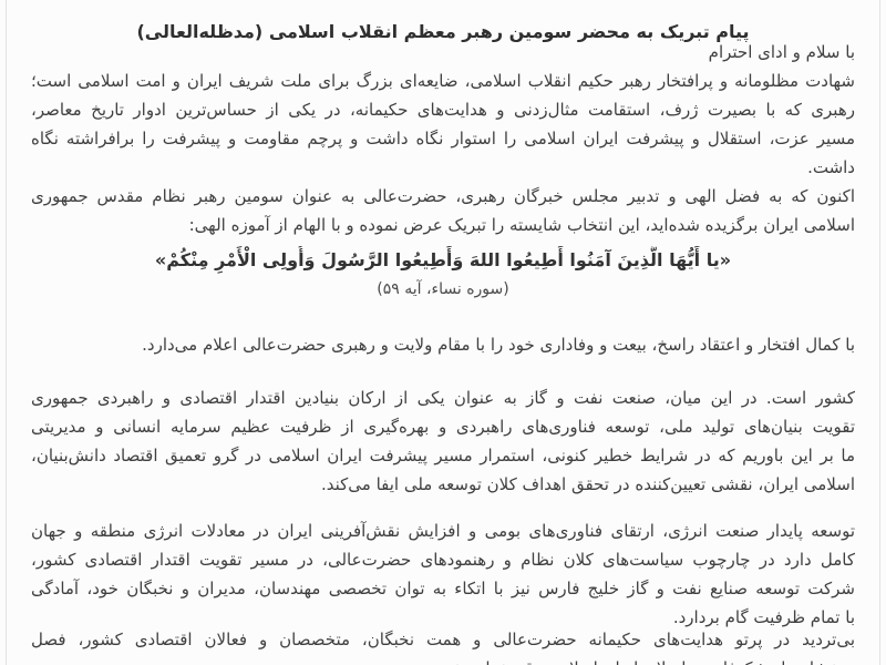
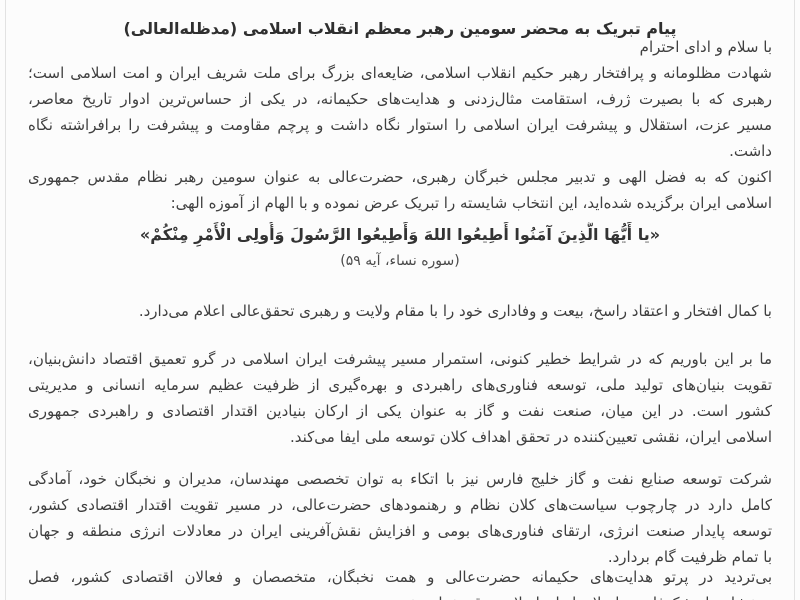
  پیام تبریک به محضر سومین رهبر معظم انقلاب اسلامی (مدظله‌العالی)
  با سلام و ادای احترام
  شهادت مظلومانه و پرافتخار رهبر حکیم انقلاب اسلامی، ضایعه‌ای بزرگ برای ملت شریف ایران و امت اسلامی است؛
  رهبری که با بصیرت ژرف، استقامت مثالزدنی و هدایت‌های حکیمانه، در یکی از حساسترین ادوار تاریخ معاصر،
  مسیر عزت، استقلال و پیشرفت ایران اسلامی را استوار نگاه داشت و پرچم مقاومت و پیشرفت را برافراشته نگاه
  داشت.
  اکنون که به فضل الهی و تدبیر مجلس خبرگان رهبری، حضرت‌عالی به عنوان سومین رهبر نظام مقدس جمهوری
  اسلامی ایران برگزیده شده‌اید، این انتخاب شایسته را تبریک عرض نموده و با الهام از آموزه الهی:
  «یا أَیُّهَا الَّذِینَ آمَنُوا أَطِیعُوا اللهَ وَأَطِیعُوا الرَّسُولَ وَأُولِی الْأَمْرِ مِنْکُمْ»
  (سوره نساء، آیه ۵۹)
- با کمال افتخار و اعتقاد راسخ، بیعت و وفاداری خود را با مقام ولایت و رهبری حضرت‌عالی اعلام می‌دارد.
+ با کمال افتخار و اعتقاد راسخ، بیعت و وفاداری خود را با مقام ولایت و رهبری تحقق‌عالی اعلام می‌دارد.
- کشور است. در این میان، صنعت نفت و گاز به عنوان یکی از ارکان بنیادین اقتدار اقتصادی و راهبردی جمهوری
+ ما بر این باوریم که در شرایط خطیر کنونی، استمرار مسیر پیشرفت ایران اسلامی در گرو تعمیق اقتصاد دانش‌بنیان،
  تقویت بنیان‌های تولید ملی، توسعه فناوری‌های راهبردی و بهره‌گیری از ظرفیت عظیم سرمایه انسانی و مدیریتی
- ما بر این باوریم که در شرایط خطیر کنونی، استمرار مسیر پیشرفت ایران اسلامی در گرو تعمیق اقتصاد دانش‌بنیان،
+ کشور است. در این میان، صنعت نفت و گاز به عنوان یکی از ارکان بنیادین اقتدار اقتصادی و راهبردی جمهوری
  اسلامی ایران، نقشی تعیین‌کننده در تحقق اهداف کلان توسعه ملی ایفا می‌کند.
- توسعه پایدار صنعت انرژی، ارتقای فناوری‌های بومی و افزایش نقش‌آفرینی ایران در معادلات انرژی منطقه و جهان
+ شرکت توسعه صنایع نفت و گاز خلیج فارس نیز با اتکاء به توان تخصصی مهندسان، مدیران و نخبگان خود، آمادگی
  کامل دارد در چارچوب سیاست‌های کلان نظام و رهنمودهای حضرت‌عالی، در مسیر تقویت اقتدار اقتصادی کشور،
- شرکت توسعه صنایع نفت و گاز خلیج فارس نیز با اتکاء به توان تخصصی مهندسان، مدیران و نخبگان خود، آمادگی
+ توسعه پایدار صنعت انرژی، ارتقای فناوری‌های بومی و افزایش نقش‌آفرینی ایران در معادلات انرژی منطقه و جهان
  با تمام ظرفیت گام بردارد.
  بی‌تردید در پرتو هدایت‌های حکیمانه حضرت‌عالی و همت نخبگان، متخصصان و فعالان اقتصادی کشور، فصل
